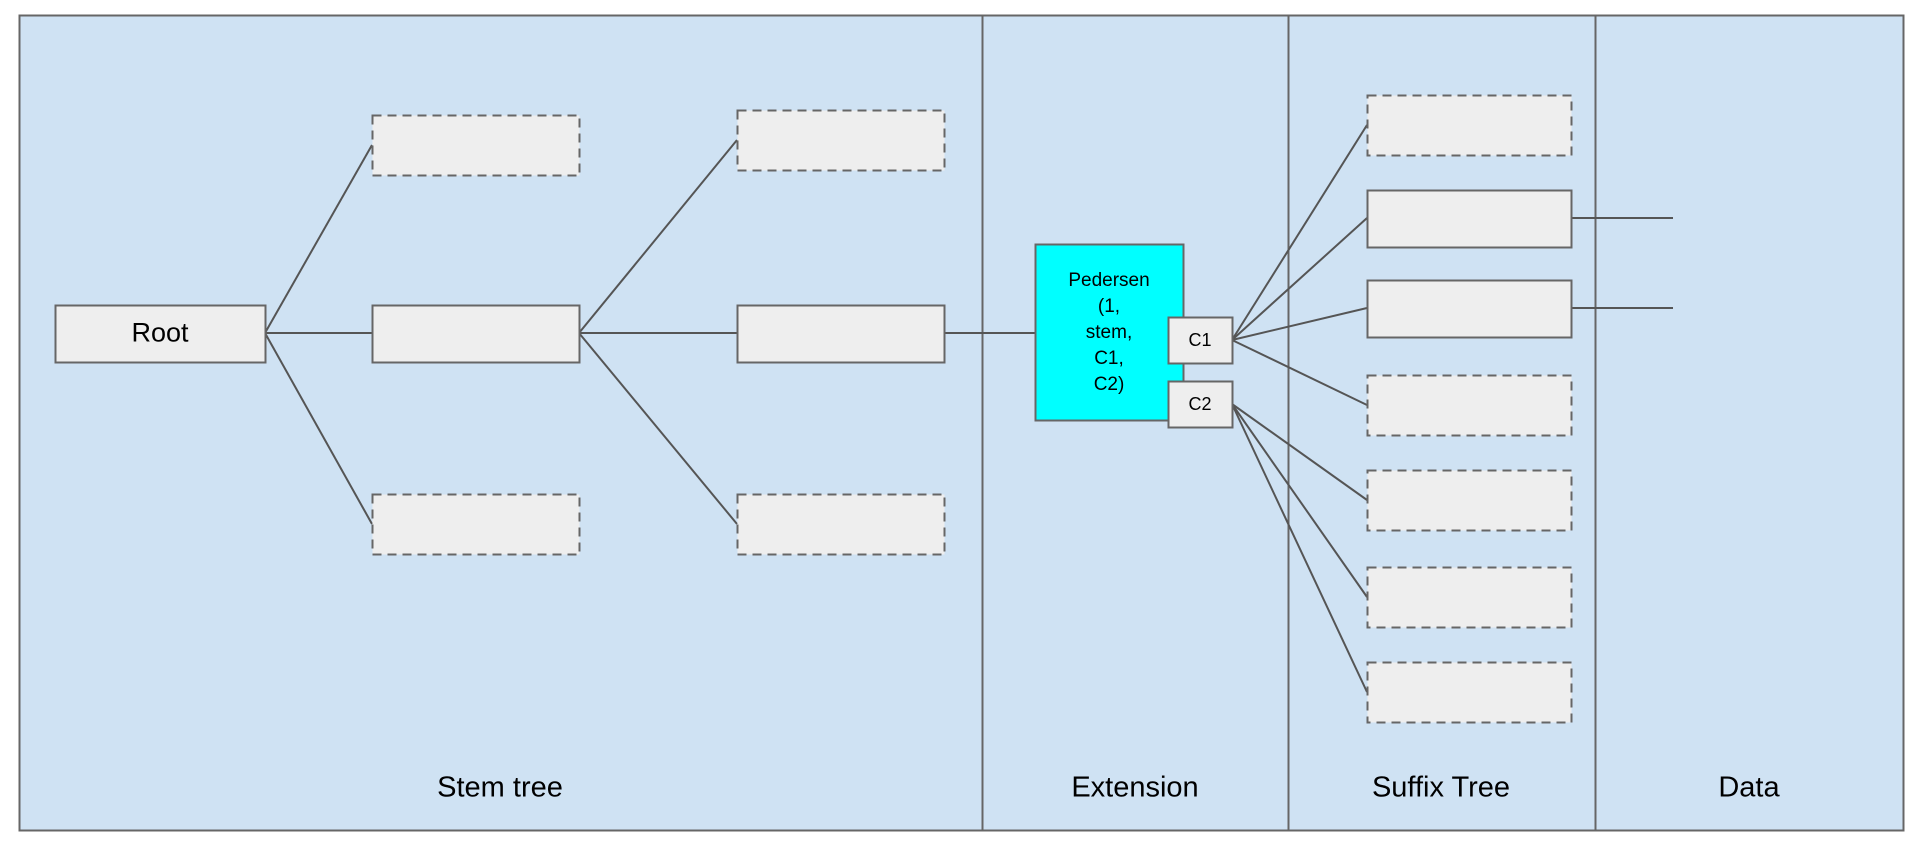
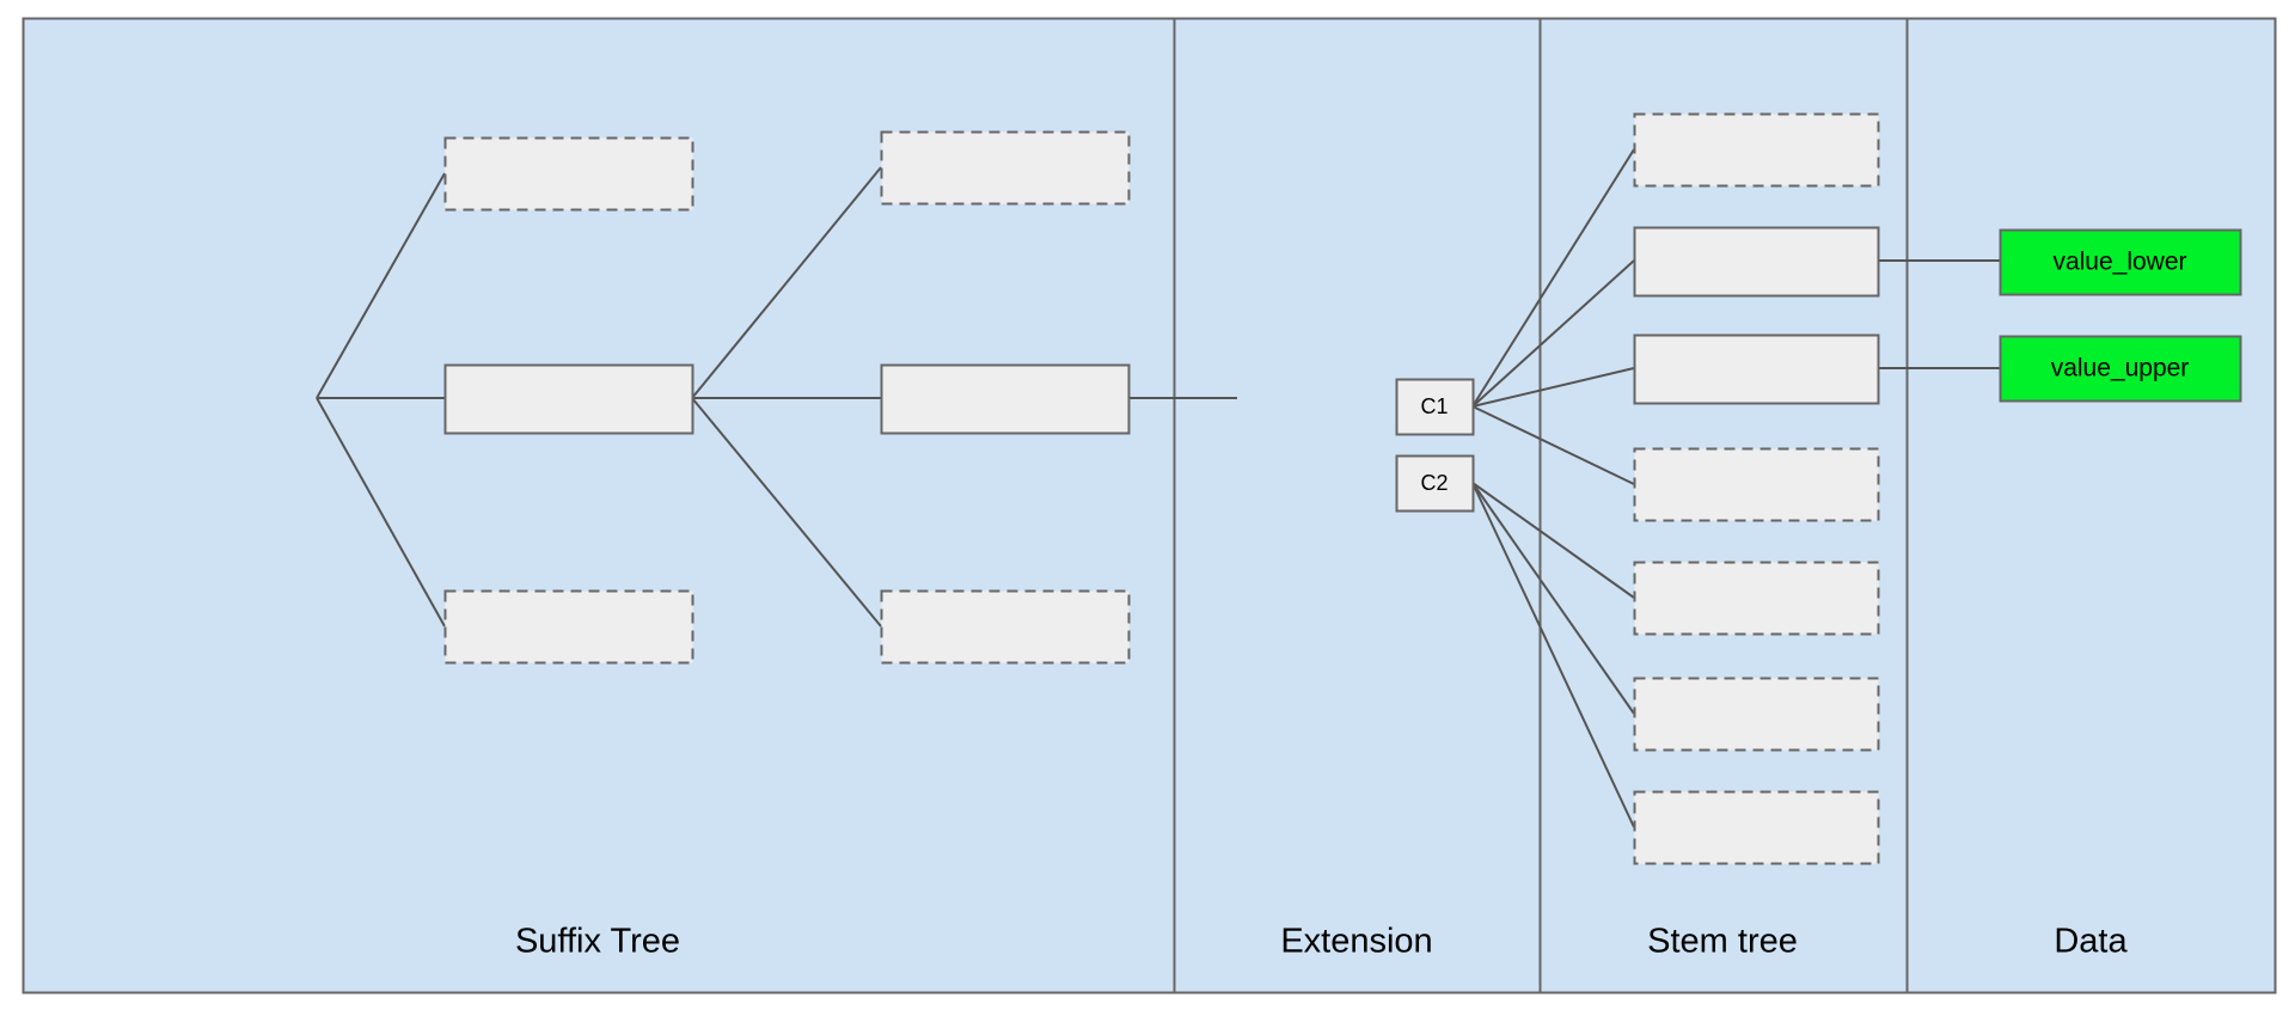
- Stem tree
+ Suffix Tree
  Extension
- Suffix Tree
+ Stem tree
  Data
- Root
- Pedersen (1, stem, C1, C2)
  C1
  C2
+ value_lower
+ value_upper
